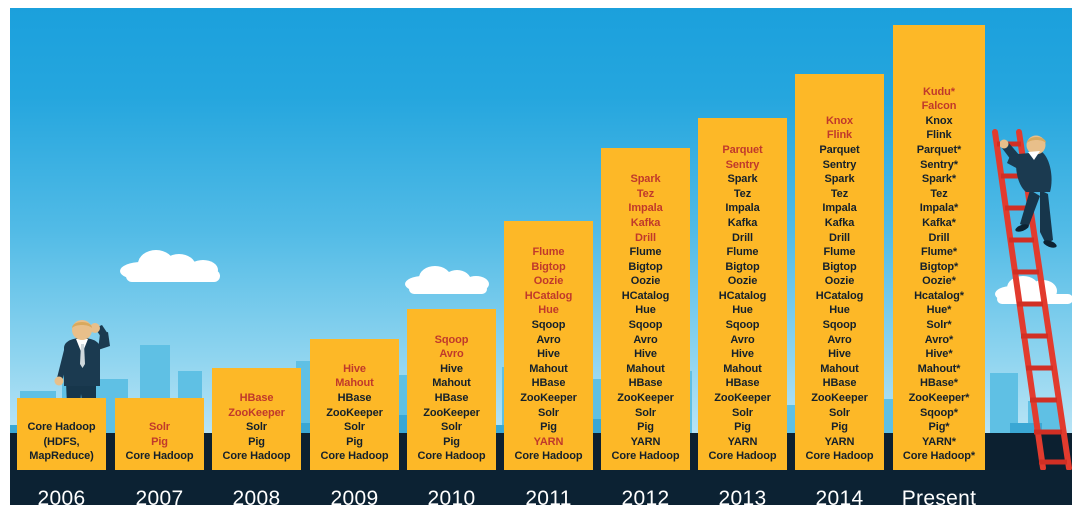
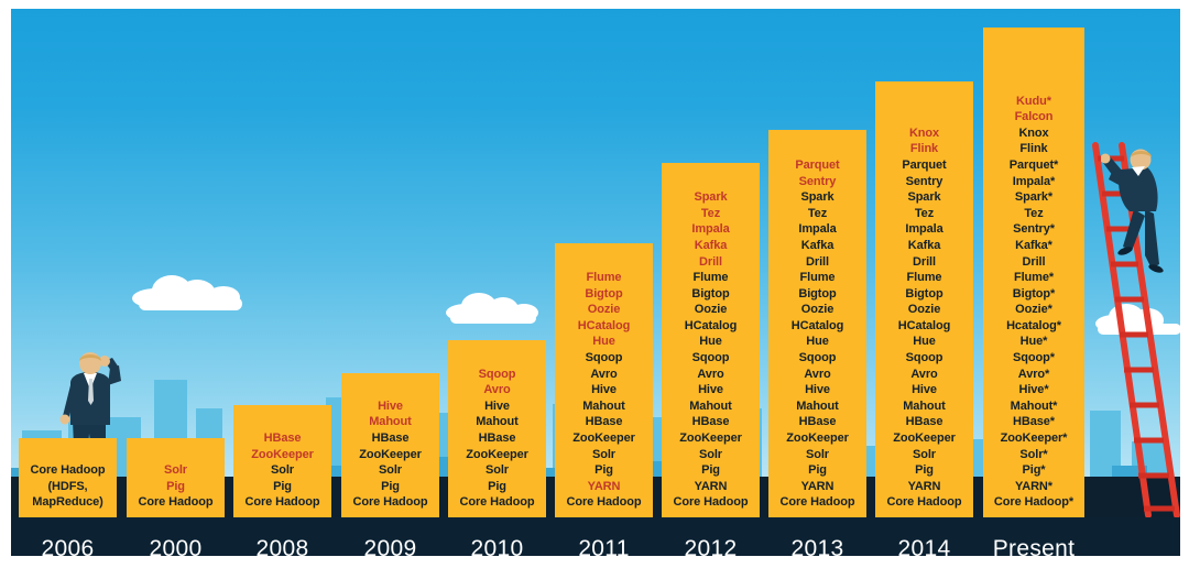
  Core Hadoop
  (HDFS,
  MapReduce)
  2006
  Solr
  Pig
  Core Hadoop
- 2007
+ 2000
  HBase
  ZooKeeper
  Solr
  Pig
  Core Hadoop
  2008
  Hive
  Mahout
  HBase
  ZooKeeper
  Solr
  Pig
  Core Hadoop
  2009
  Sqoop
  Avro
  Hive
  Mahout
  HBase
  ZooKeeper
  Solr
  Pig
  Core Hadoop
  2010
  Flume
  Bigtop
  Oozie
  HCatalog
  Hue
  Sqoop
  Avro
  Hive
  Mahout
  HBase
  ZooKeeper
  Solr
  Pig
  YARN
  Core Hadoop
  2011
  Spark
  Tez
  Impala
  Kafka
  Drill
  Flume
  Bigtop
  Oozie
  HCatalog
  Hue
  Sqoop
  Avro
  Hive
  Mahout
  HBase
  ZooKeeper
  Solr
  Pig
  YARN
  Core Hadoop
  2012
  Parquet
  Sentry
  Spark
  Tez
  Impala
  Kafka
  Drill
  Flume
  Bigtop
  Oozie
  HCatalog
  Hue
  Sqoop
  Avro
  Hive
  Mahout
  HBase
  ZooKeeper
  Solr
  Pig
  YARN
  Core Hadoop
  2013
  Knox
  Flink
  Parquet
  Sentry
  Spark
  Tez
  Impala
  Kafka
  Drill
  Flume
  Bigtop
  Oozie
  HCatalog
  Hue
  Sqoop
  Avro
  Hive
  Mahout
  HBase
  ZooKeeper
  Solr
  Pig
  YARN
  Core Hadoop
  2014
  Kudu*
  Falcon
  Knox
  Flink
  Parquet*
- Sentry*
+ Impala*
  Spark*
  Tez
- Impala*
+ Sentry*
  Kafka*
  Drill
  Flume*
  Bigtop*
  Oozie*
  Hcatalog*
  Hue*
- Solr*
+ Sqoop*
  Avro*
  Hive*
  Mahout*
  HBase*
  ZooKeeper*
- Sqoop*
+ Solr*
  Pig*
  YARN*
  Core Hadoop*
  Present
